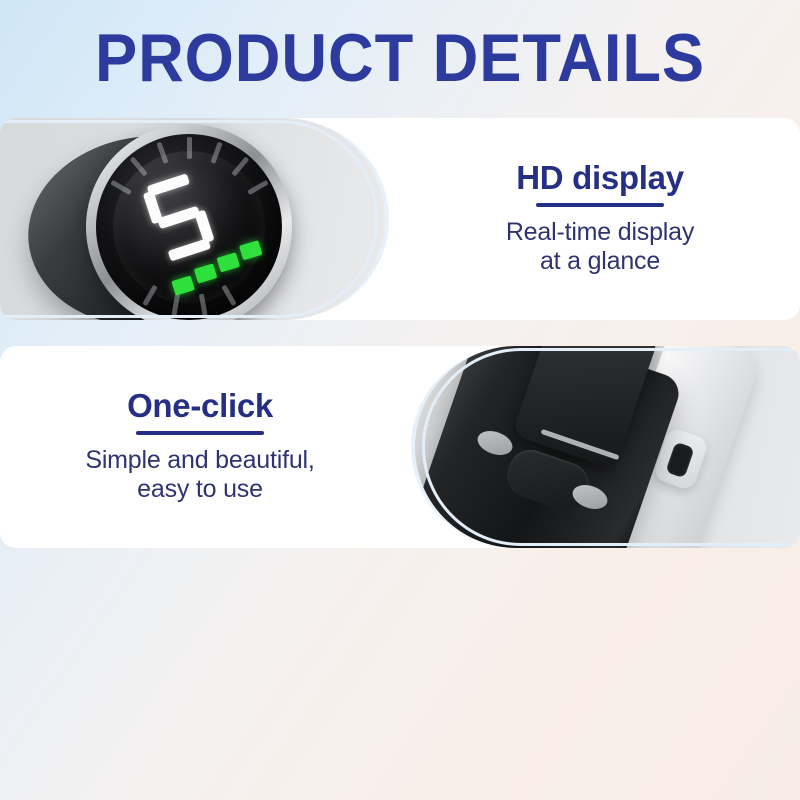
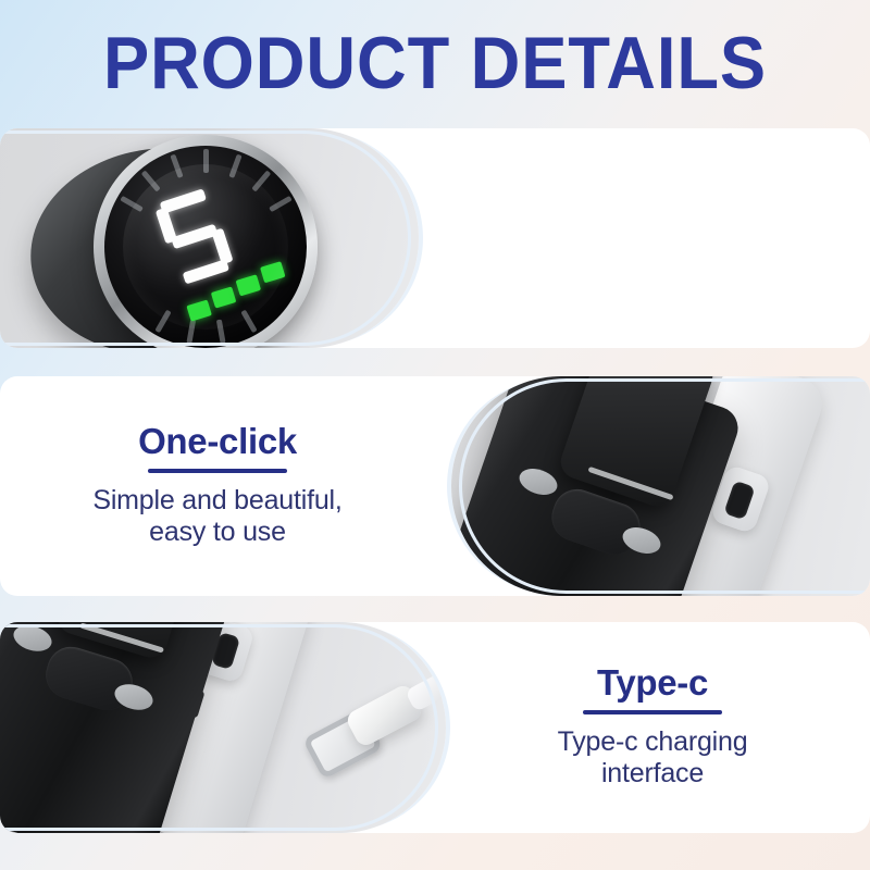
  PRODUCT DETAILS
- HD display
- Real-time display
- at a glance
  One-click
  Simple and beautiful,
  easy to use
+ Type-c
+ Type-c charging
+ interface
